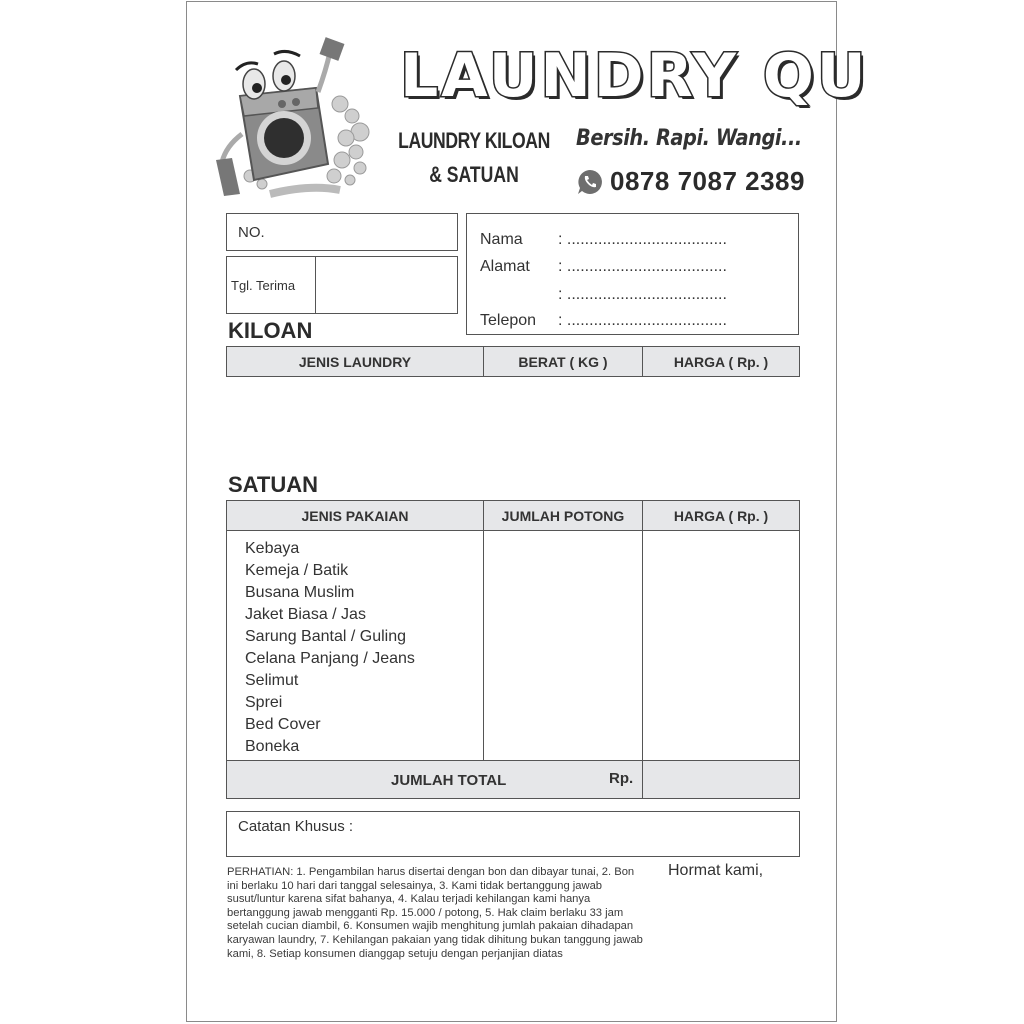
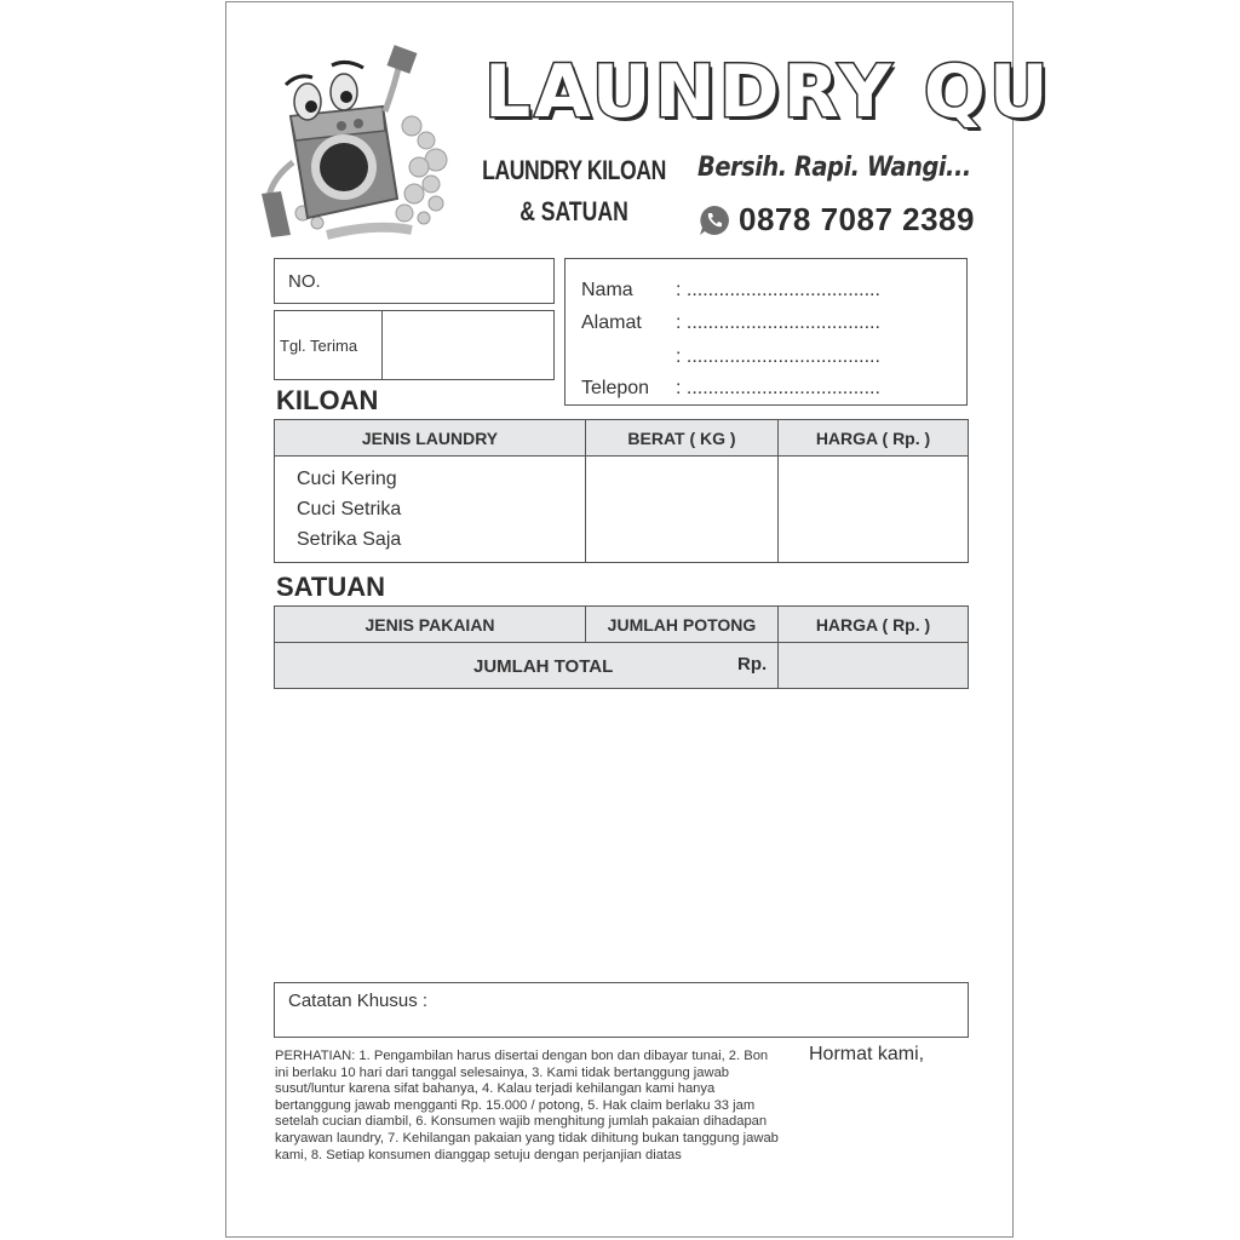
  LAUNDRY QU
  LAUNDRY KILOAN
  & SATUAN
  Bersih. Rapi. Wangi...
  0878 7087 2389
  NO.
  Tgl. Terima
  Nama
  : ....................................
  Alamat
  : ....................................
  : ....................................
  Telepon
  : ....................................
  KILOAN
  JENIS LAUNDRY	BERAT ( KG )	HARGA ( Rp. )
+ Cuci Kering Cuci Setrika Setrika Saja
  SATUAN
  JENIS PAKAIAN	JUMLAH POTONG	HARGA ( Rp. )
- Kebaya Kemeja / Batik Busana Muslim Jaket Biasa / Jas Sarung Bantal / Guling Celana Panjang / Jeans Selimut Sprei Bed Cover Boneka
  JUMLAH TOTAL Rp.
  Catatan Khusus :
  PERHATIAN: 1. Pengambilan harus disertai dengan bon dan dibayar tunai, 2. Bon ini berlaku 10 hari dari tanggal selesainya, 3. Kami tidak bertanggung jawab susut/luntur karena sifat bahanya, 4. Kalau terjadi kehilangan kami hanya bertanggung jawab mengganti Rp. 15.000 / potong, 5. Hak claim berlaku 33 jam setelah cucian diambil, 6. Konsumen wajib menghitung jumlah pakaian dihadapan karyawan laundry, 7. Kehilangan pakaian yang tidak dihitung bukan tanggung jawab kami, 8. Setiap konsumen dianggap setuju dengan perjanjian diatas
  Hormat kami,
